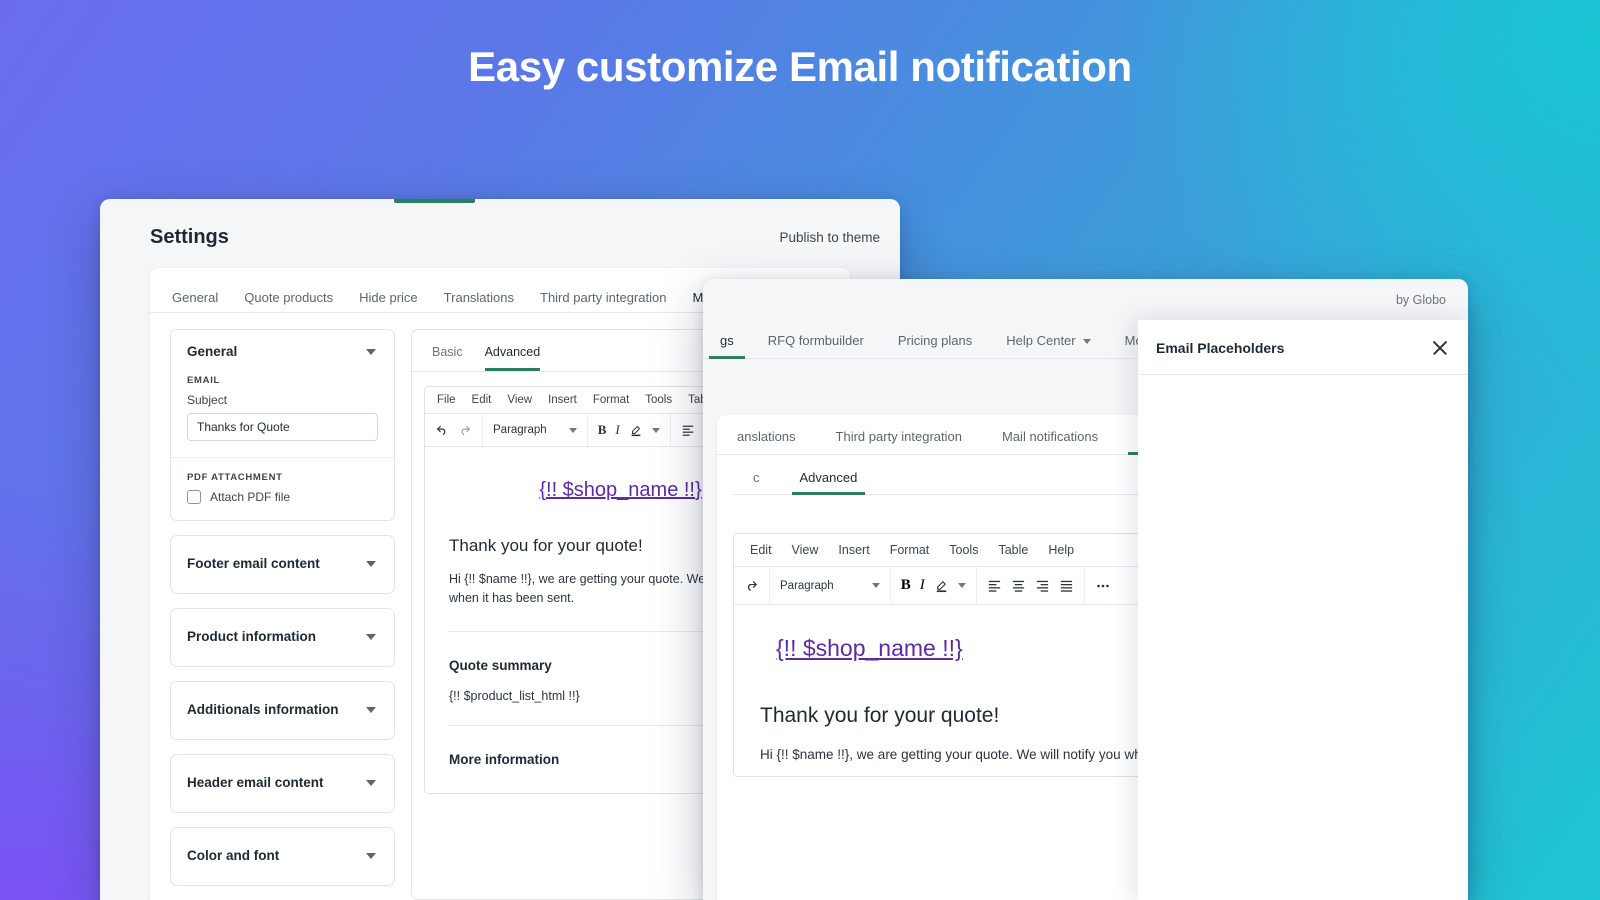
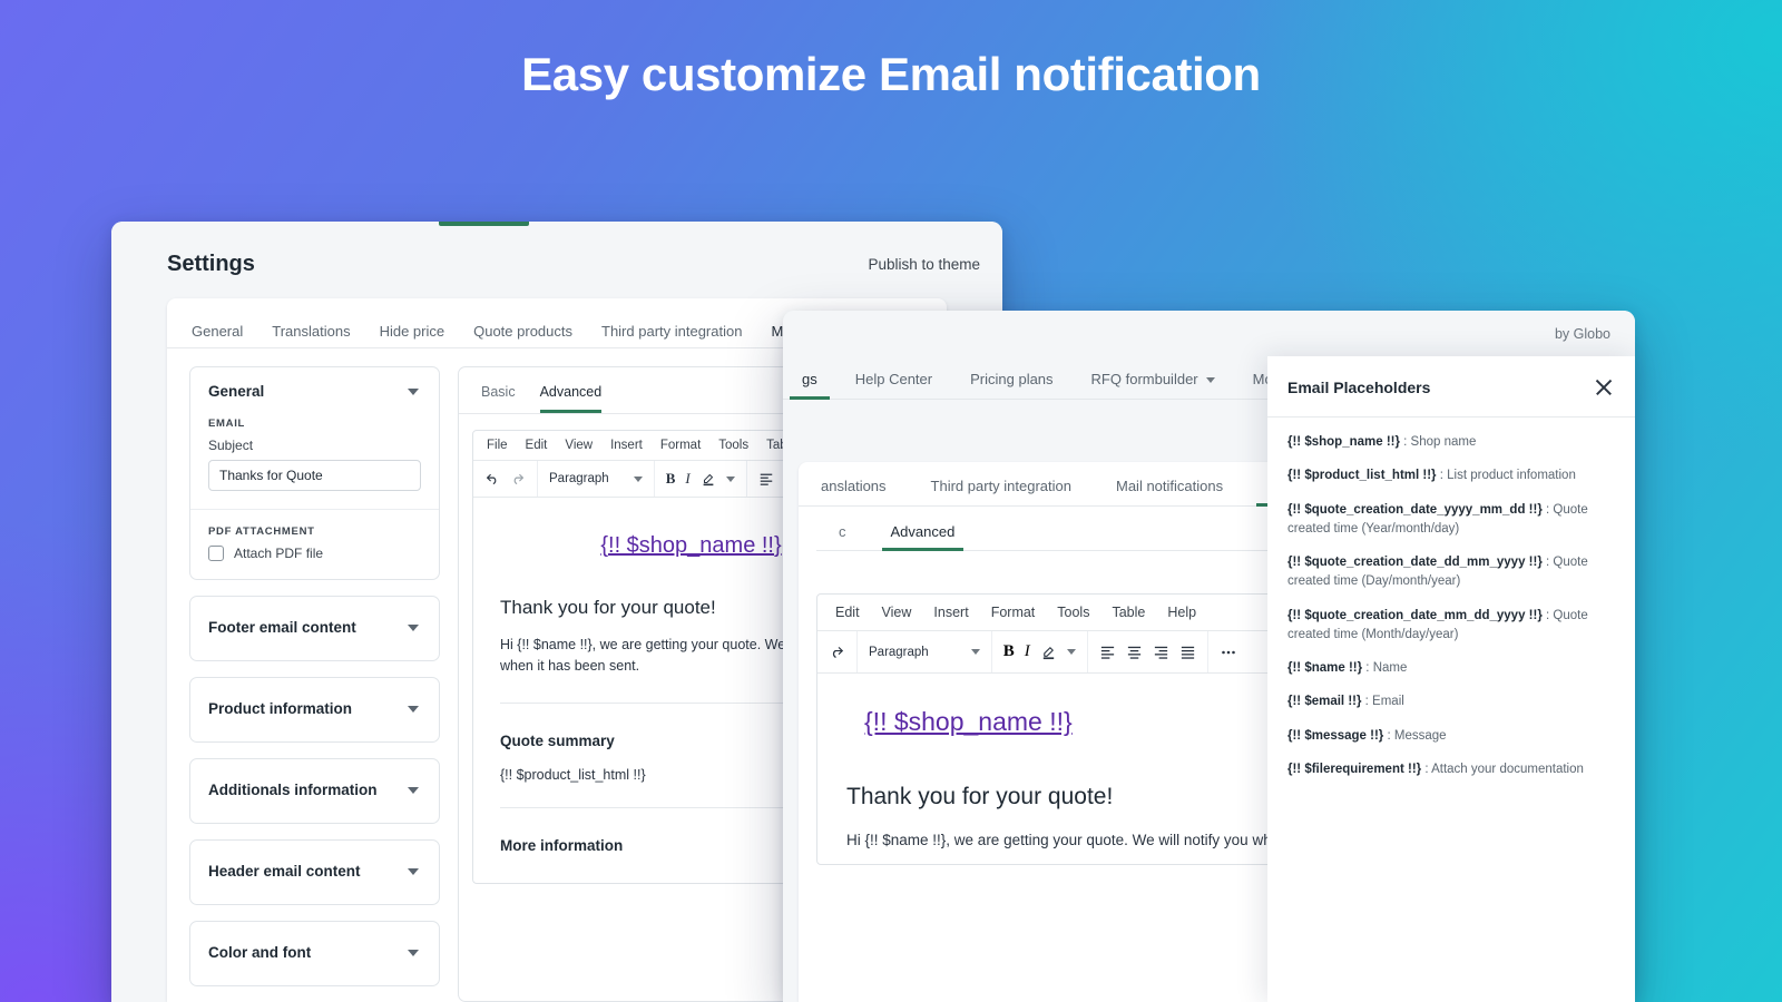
  Easy customize Email notification
  Settings
  Publish to theme
  General
- Quote products
+ Translations
  Hide price
- Translations
+ Quote products
  Third party integration
  General
  EMAIL
  Subject
  Thanks for Quote
  PDF ATTACHMENT
  Attach PDF file
  Footer email content
  Product information
  Additionals information
  Header email content
  Color and font
  Basic
  Advanced
  File
  Edit
  View
  Insert
  Format
  Tools
  Paragraph
  B
  I
  {!! $shop_name !!}
  Thank you for your quote!
  Hi {!! $name !!}, we are getting your quote. We when it has been sent.
  Quote summary
  {!! $product_list_html !!}
  More information
  by Globo
  gs
- RFQ formbuilder
+ Help Center
  Pricing plans
- Help Center
+ RFQ formbuilder
  anslations
  Third party integration
  Mail notifications
  c
  Advanced
  Edit
  View
  Insert
  Format
  Tools
  Table
  Help
  Paragraph
  B
  I
  {!! $shop_name !!}
  Thank you for your quote!
  Hi {!! $name !!}, we are getting your quote. We will notify you w
  Email Placeholders
+ {!! $shop_name !!} : Shop name
+ {!! $product_list_html !!} : List product infomation
+ {!! $quote_creation_date_yyyy_mm_dd !!} : Quote created time (Year/month/day)
+ {!! $quote_creation_date_dd_mm_yyyy !!} : Quote created time (Day/month/year)
+ {!! $quote_creation_date_mm_dd_yyyy !!} : Quote created time (Month/day/year)
+ {!! $name !!} : Name
+ {!! $email !!} : Email
+ {!! $message !!} : Message
+ {!! $filerequirement !!} : Attach your documentation
